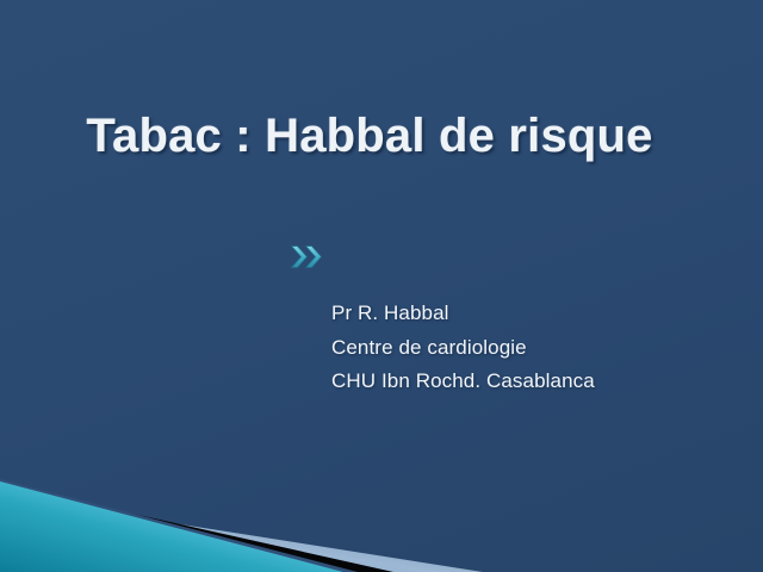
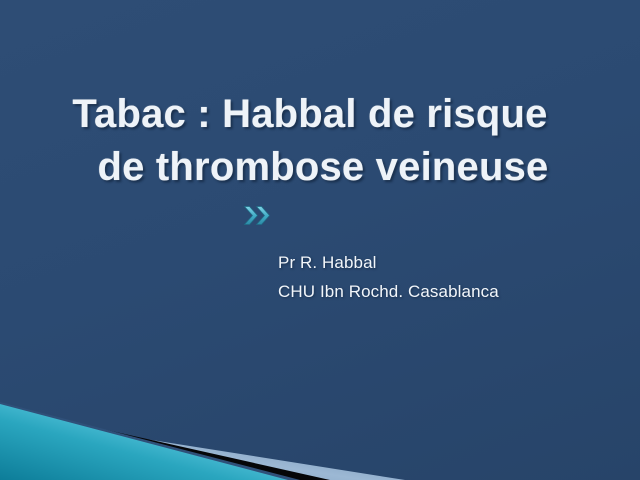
  Tabac : Habbal de risque
+ de thrombose veineuse
  Pr R. Habbal
- Centre de cardiologie
  CHU Ibn Rochd. Casablanca
